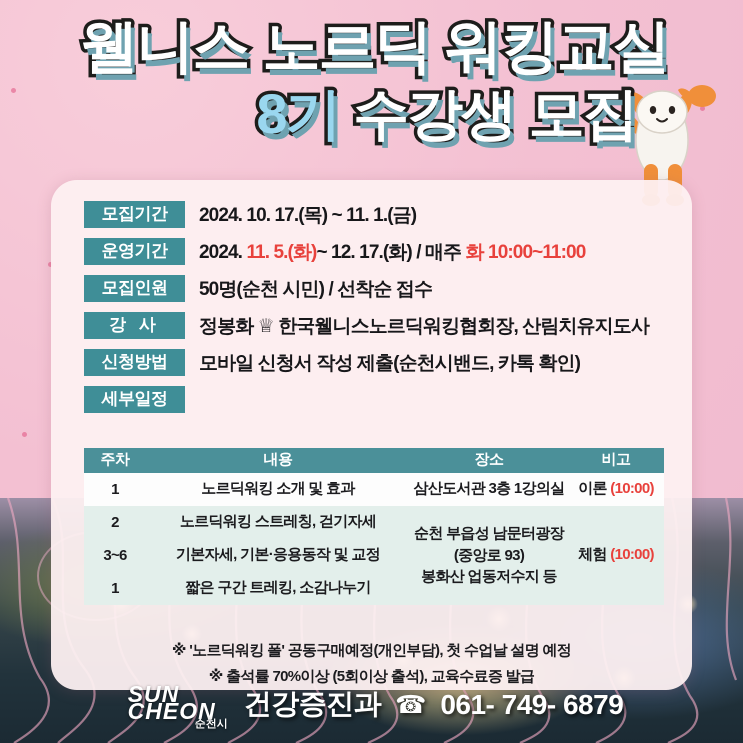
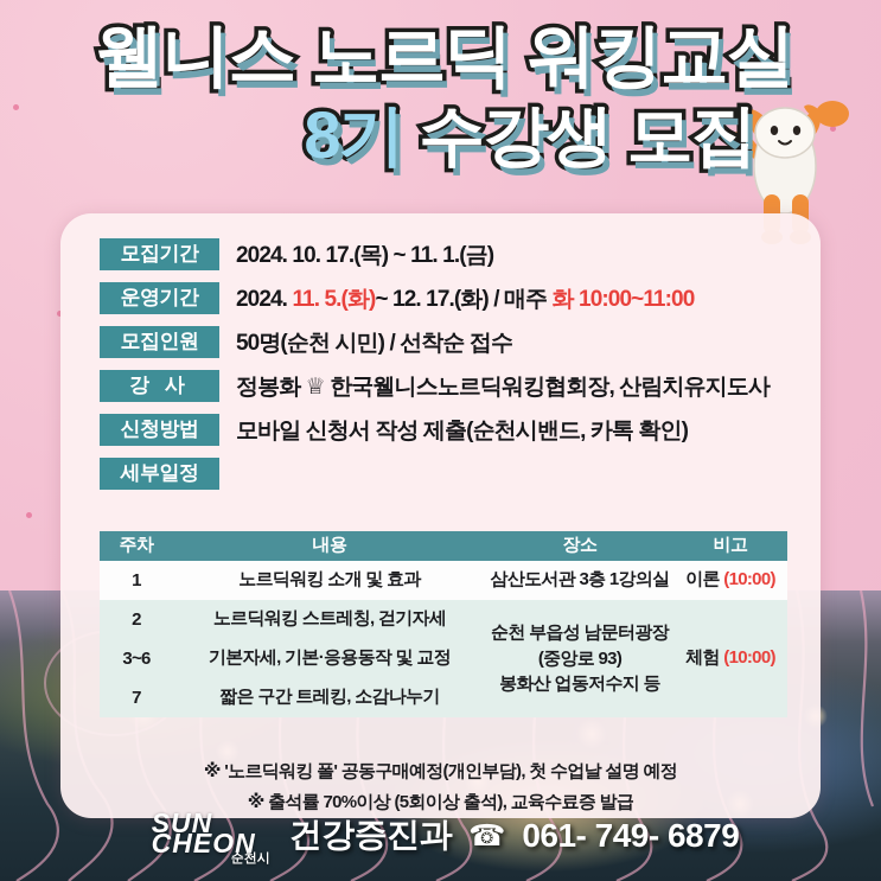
  웰니스 노르딕 워킹교실
  8기 수강생 모집
  모집기간
  2024. 10. 17.(목) ~ 11. 1.(금)
  운영기간
  2024. 11. 5.(화)~ 12. 17.(화) / 매주 화 10:00~11:00
  모집인원
  50명(순천 시민) / 선착순 접수
  강 사
  정봉화 ♕ 한국웰니스노르딕워킹협회장, 산림치유지도사
  신청방법
  모바일 신청서 작성 제출(순천시밴드, 카톡 확인)
  세부일정
  주차	내용	장소	비고
  1	노르딕워킹 소개 및 효과	삼산도서관 3층 1강의실	이론 (10:00)
  2	노르딕워킹 스트레칭, 걷기자세	순천 부읍성 남문터광장 (중앙로 93) 봉화산 업동저수지 등	체험 (10:00)
  3~6	기본자세, 기본·응용동작 및 교정
- 1	짧은 구간 트레킹, 소감나누기
+ 7	짧은 구간 트레킹, 소감나누기
  ※ '노르딕워킹 폴' 공동구매예정(개인부담), 첫 수업날 설명 예정
  ※ 출석률 70%이상 (5회이상 출석), 교육수료증 발급
  SUN
  CHEON
  순천시
  건강증진과
  ☎
  061- 749- 6879
